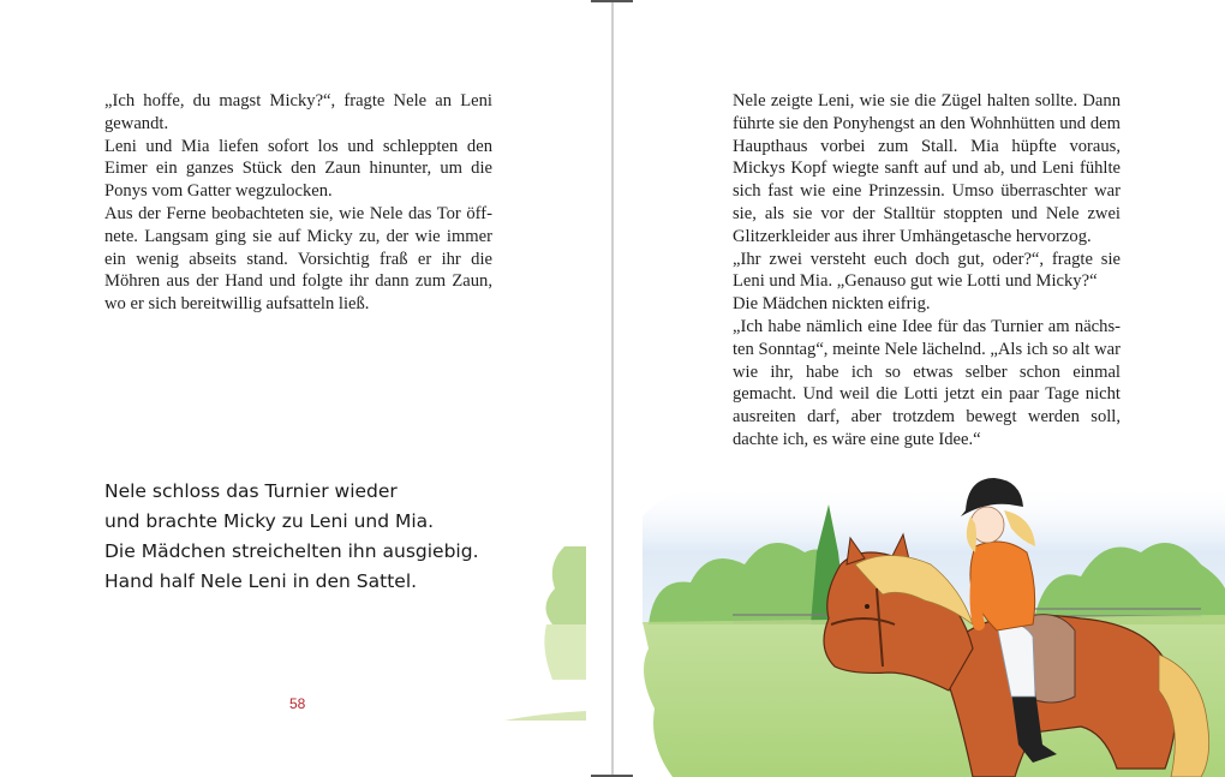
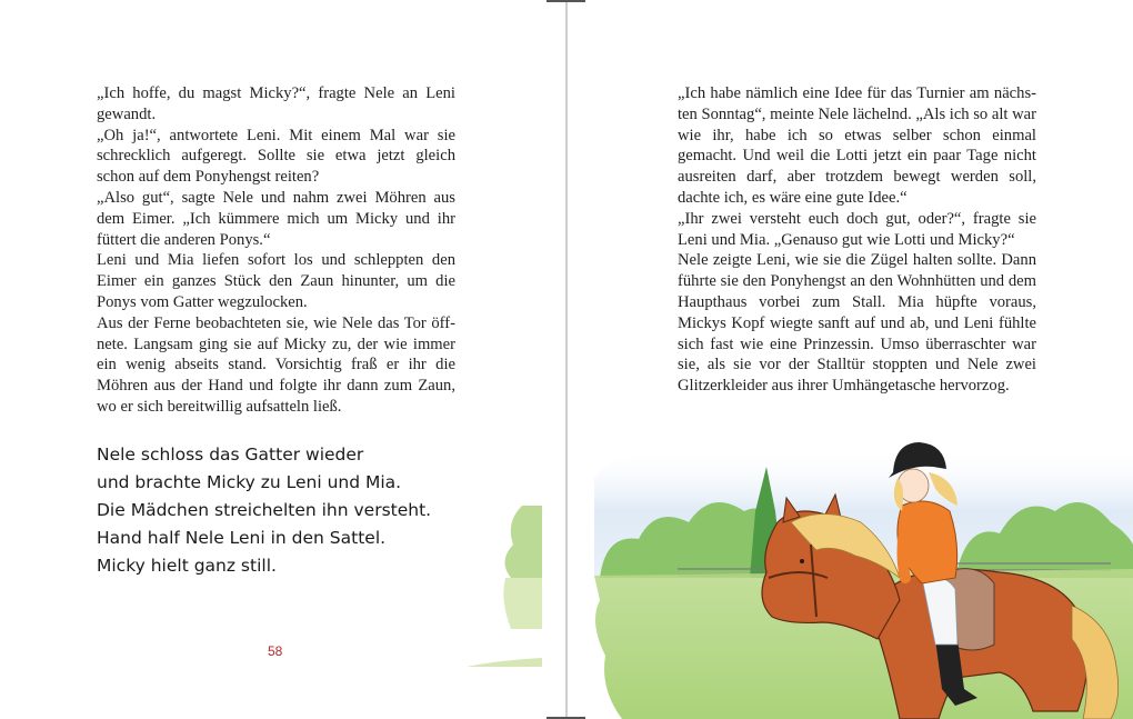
  „Ich hoffe, du magst Micky?“, fragte Nele an Leni gewandt.
+ „Oh ja!“, antwortete Leni. Mit einem Mal war sie schrecklich aufgeregt. Sollte sie etwa jetzt gleich schon auf dem Ponyhengst reiten?
+ „Also gut“, sagte Nele und nahm zwei Möhren aus dem Eimer. „Ich kümmere mich um Micky und ihr füttert die anderen Ponys.“
  Leni und Mia liefen sofort los und schleppten den Eimer ein ganzes Stück den Zaun hinunter, um die Ponys vom Gatter wegzulocken.
  Aus der Ferne beobachteten sie, wie Nele das Tor öff­nete. Langsam ging sie auf Micky zu, der wie immer ein wenig abseits stand. Vorsichtig fraß er ihr die Möhren aus der Hand und folgte ihr dann zum Zaun, wo er sich bereitwillig aufsatteln ließ.
- Nele schloss das Turnier wieder
+ Nele schloss das Gatter wieder
  und brachte Micky zu Leni und Mia.
- Die Mädchen streichelten ihn ausgiebig.
+ Die Mädchen streichelten ihn versteht.
  Hand half Nele Leni in den Sattel.
+ Micky hielt ganz still.
  58
- Nele zeigte Leni, wie sie die Zügel halten sollte. Dann führte sie den Ponyhengst an den Wohnhütten und dem Haupthaus vorbei zum Stall. Mia hüpfte voraus, Mickys Kopf wiegte sanft auf und ab, und Leni fühlte sich fast wie eine Prinzessin. Umso überraschter war sie, als sie vor der Stalltür stoppten und Nele zwei Glit­zerkleider aus ihrer Umhängetasche hervorzog.
+ „Ich habe nämlich eine Idee für das Turnier am nächs­ten Sonntag“, meinte Nele lächelnd. „Als ich so alt war wie ihr, habe ich so etwas selber schon einmal gemacht. Und weil die Lotti jetzt ein paar Tage nicht ausreiten darf, aber trotzdem bewegt werden soll, dachte ich, es wäre eine gute Idee.“
  „Ihr zwei versteht euch doch gut, oder?“, fragte sie Leni und Mia. „Genauso gut wie Lotti und Micky?“
- Die Mädchen nickten eifrig.
- „Ich habe nämlich eine Idee für das Turnier am nächs­ten Sonntag“, meinte Nele lächelnd. „Als ich so alt war wie ihr, habe ich so etwas selber schon einmal gemacht. Und weil die Lotti jetzt ein paar Tage nicht ausreiten darf, aber trotzdem bewegt werden soll, dachte ich, es wäre eine gute Idee.“
+ Nele zeigte Leni, wie sie die Zügel halten sollte. Dann führte sie den Ponyhengst an den Wohnhütten und dem Haupthaus vorbei zum Stall. Mia hüpfte voraus, Mickys Kopf wiegte sanft auf und ab, und Leni fühlte sich fast wie eine Prinzessin. Umso überraschter war sie, als sie vor der Stalltür stoppten und Nele zwei Glit­zerkleider aus ihrer Umhängetasche hervorzog.
